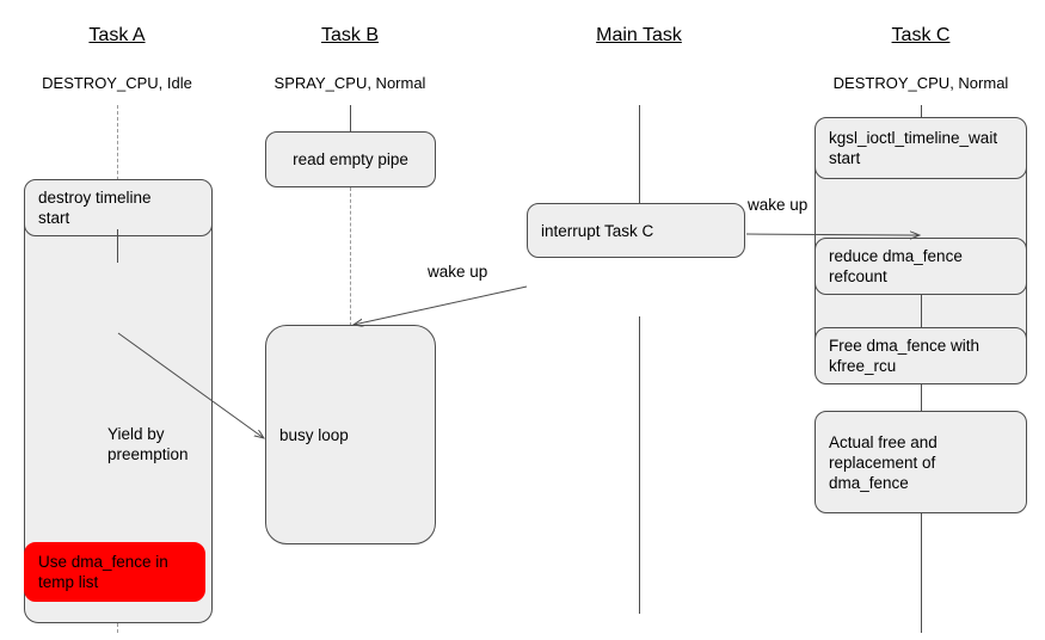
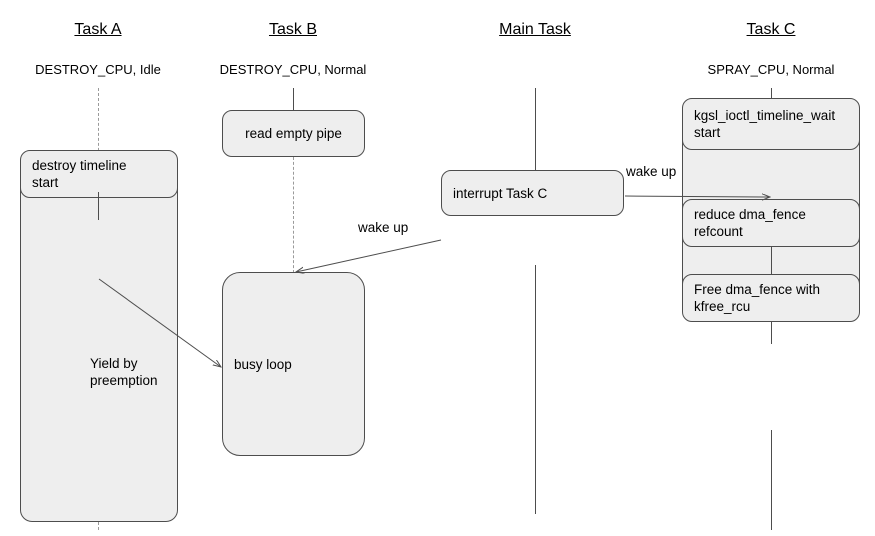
  Task A
  DESTROY_CPU, Idle
  Task B
- SPRAY_CPU, Normal
+ DESTROY_CPU, Normal
  Main Task
  Task C
- DESTROY_CPU, Normal
+ SPRAY_CPU, Normal
  destroy timeline
  start
- Use dma_fence in
- temp list
  Yield by
  preemption
  read empty pipe
  busy loop
  interrupt Task C
  kgsl_ioctl_timeline_wait
  start
  reduce dma_fence
  refcount
  Free dma_fence with
  kfree_rcu
- Actual free and
- replacement of
- dma_fence
  wake up
  wake up
